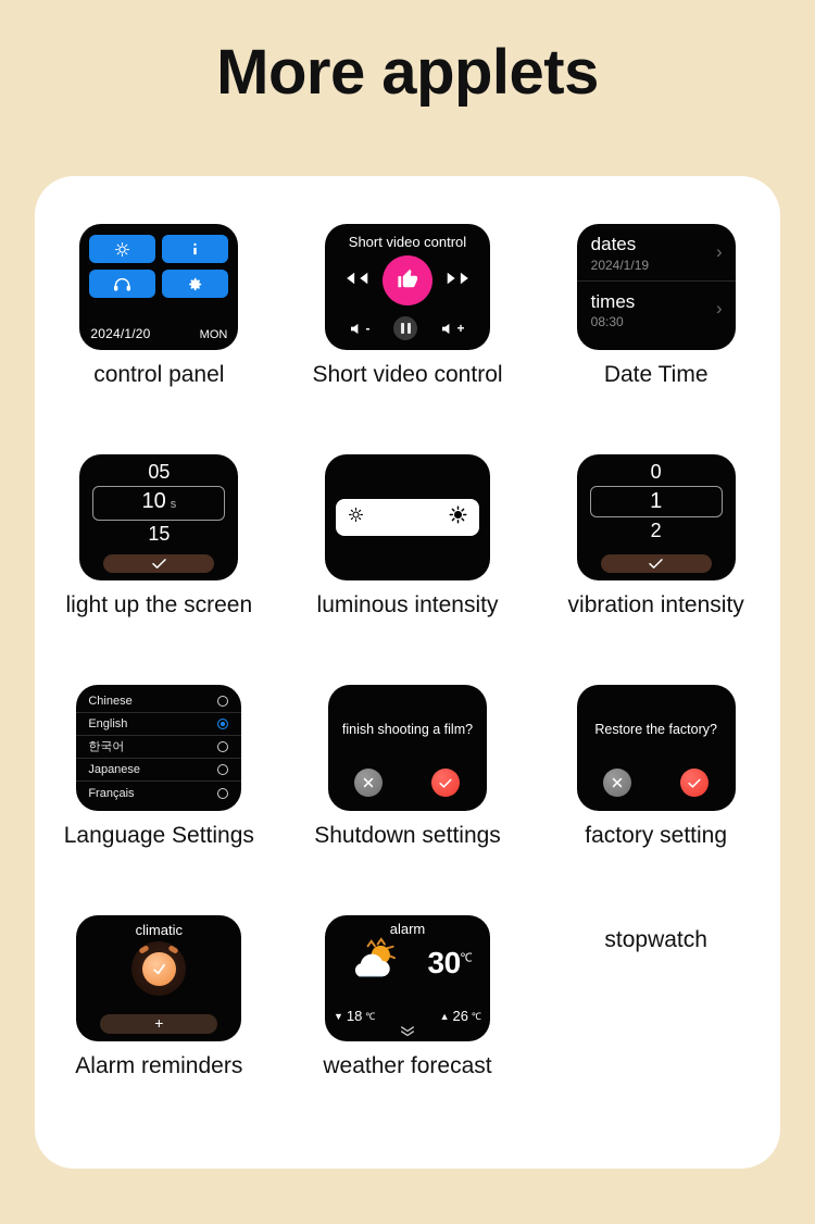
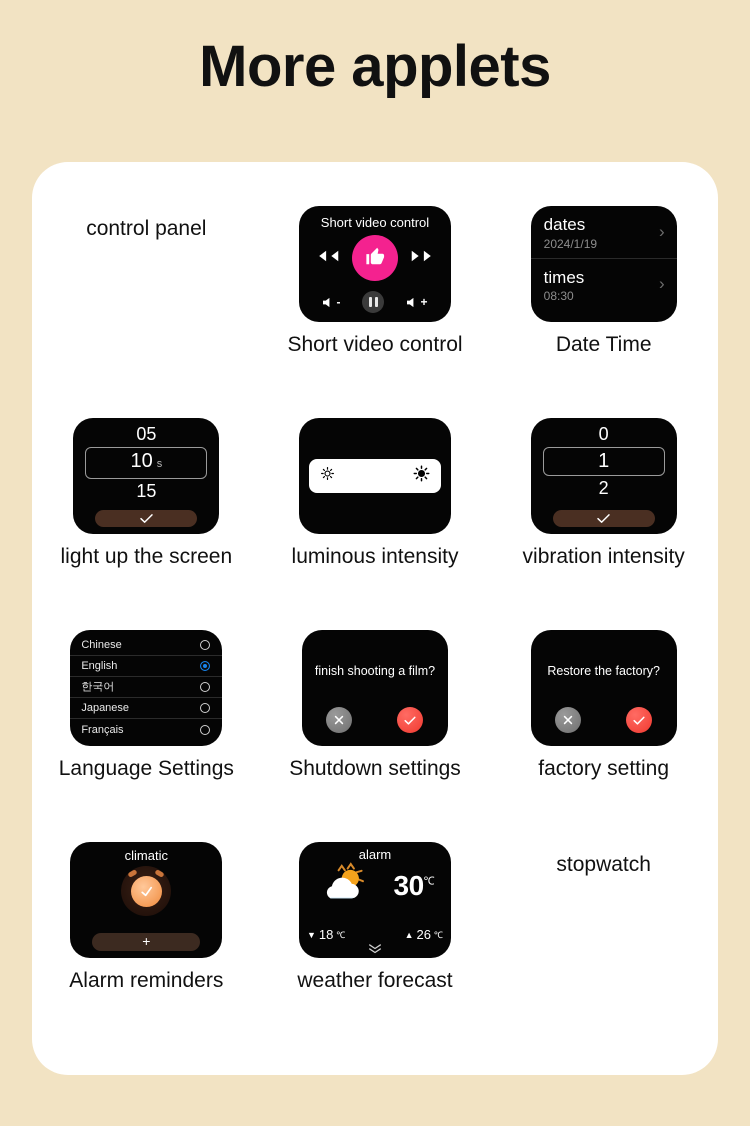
  More applets
- 2024/1/20
- MON
  control panel
  Short video control
  -
  +
  Short video control
  dates
  2024/1/19
  ›
  times
  08:30
  ›
  Date Time
  05
  10 s
  15
  light up the screen
  luminous intensity
  0
  1
  2
  vibration intensity
  Chinese
  English
  한국어
  Japanese
  Français
  Language Settings
  finish shooting a film?
  Shutdown settings
  Restore the factory?
  factory setting
  climatic
  +
  Alarm reminders
  alarm
  30℃
  ▼
  18
  ℃
  ▲
  26
  ℃
  weather forecast
  stopwatch
